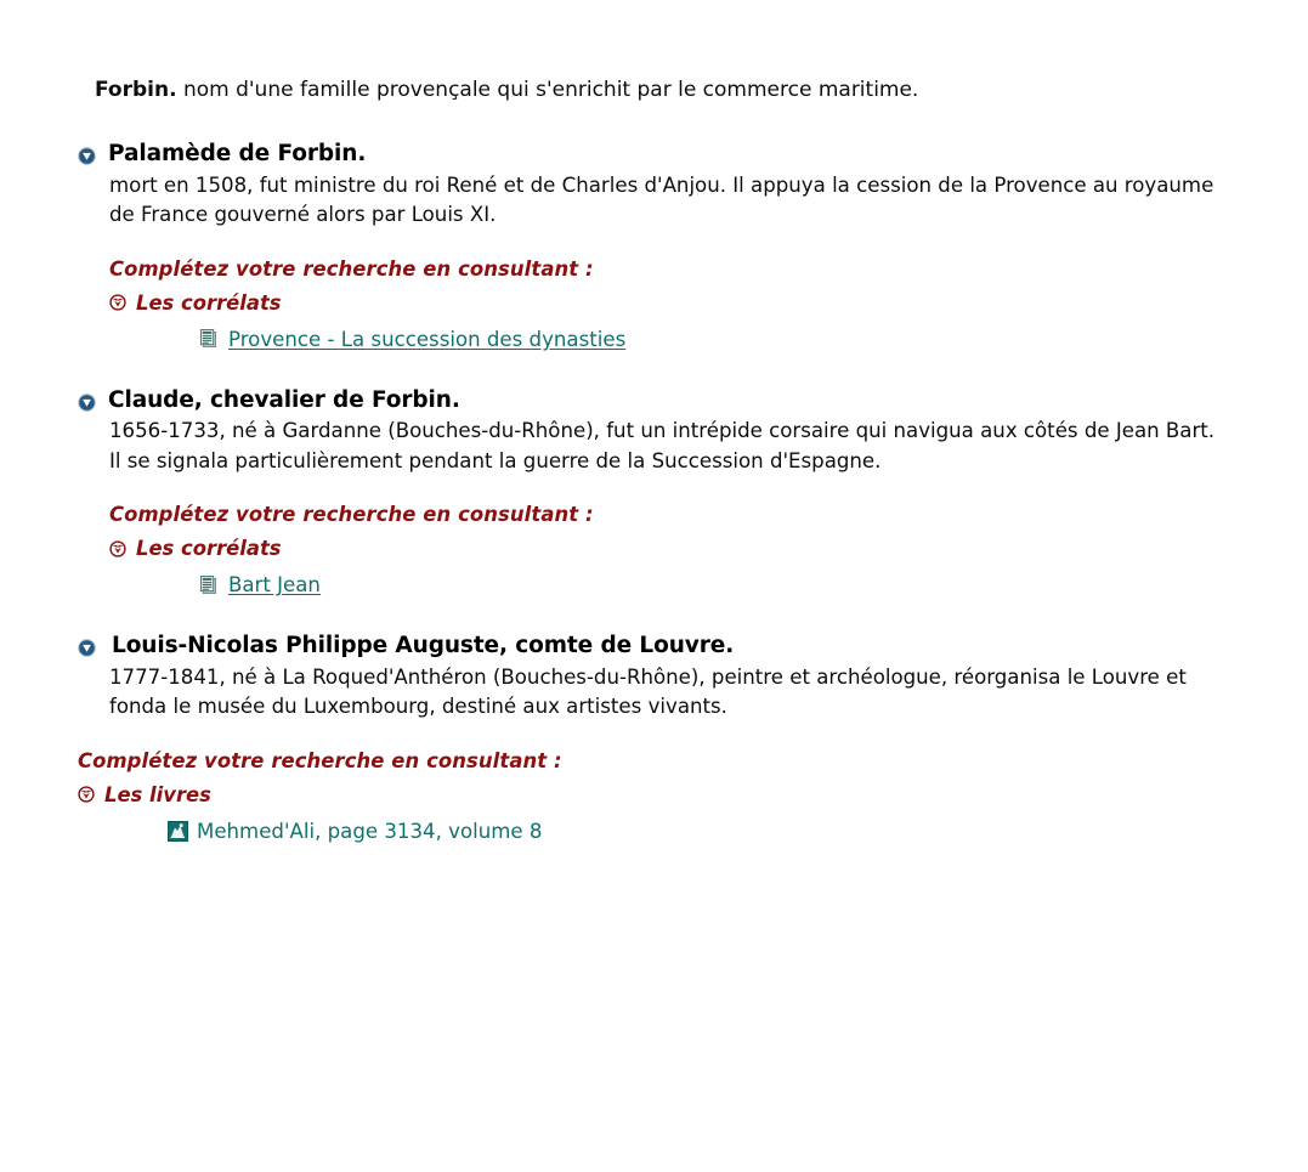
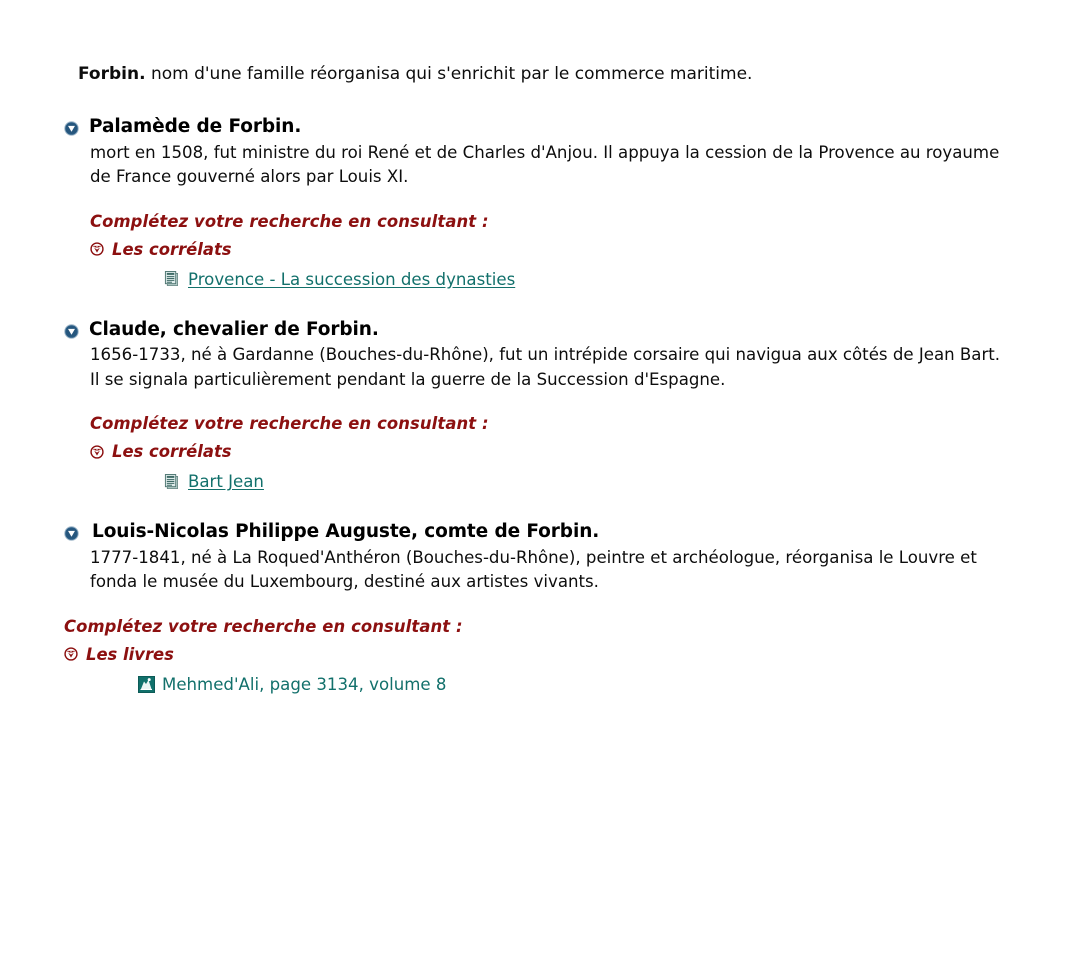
- Forbin. nom d'une famille provençale qui s'enrichit par le commerce maritime.
+ Forbin. nom d'une famille réorganisa qui s'enrichit par le commerce maritime.
  Palamède de Forbin.
  mort en 1508, fut ministre du roi René et de Charles d'Anjou. Il appuya la cession de la Provence au royaume de France gouverné alors par Louis XI.
  Complétez votre recherche en consultant :
  Les corrélats
  Provence - La succession des dynasties
  Claude, chevalier de Forbin.
  1656-1733, né à Gardanne (Bouches-du-Rhône), fut un intrépide corsaire qui navigua aux côtés de Jean Bart. Il se signala particulièrement pendant la guerre de la Succession d'Espagne.
  Complétez votre recherche en consultant :
  Les corrélats
  Bart Jean
- Louis-Nicolas Philippe Auguste, comte de Louvre.
+ Louis-Nicolas Philippe Auguste, comte de Forbin.
  1777-1841, né à La Roqued'Anthéron (Bouches-du-Rhône), peintre et archéologue, réorganisa le Louvre et fonda le musée du Luxembourg, destiné aux artistes vivants.
  Complétez votre recherche en consultant :
  Les livres
  Mehmed'Ali, page 3134, volume 8
